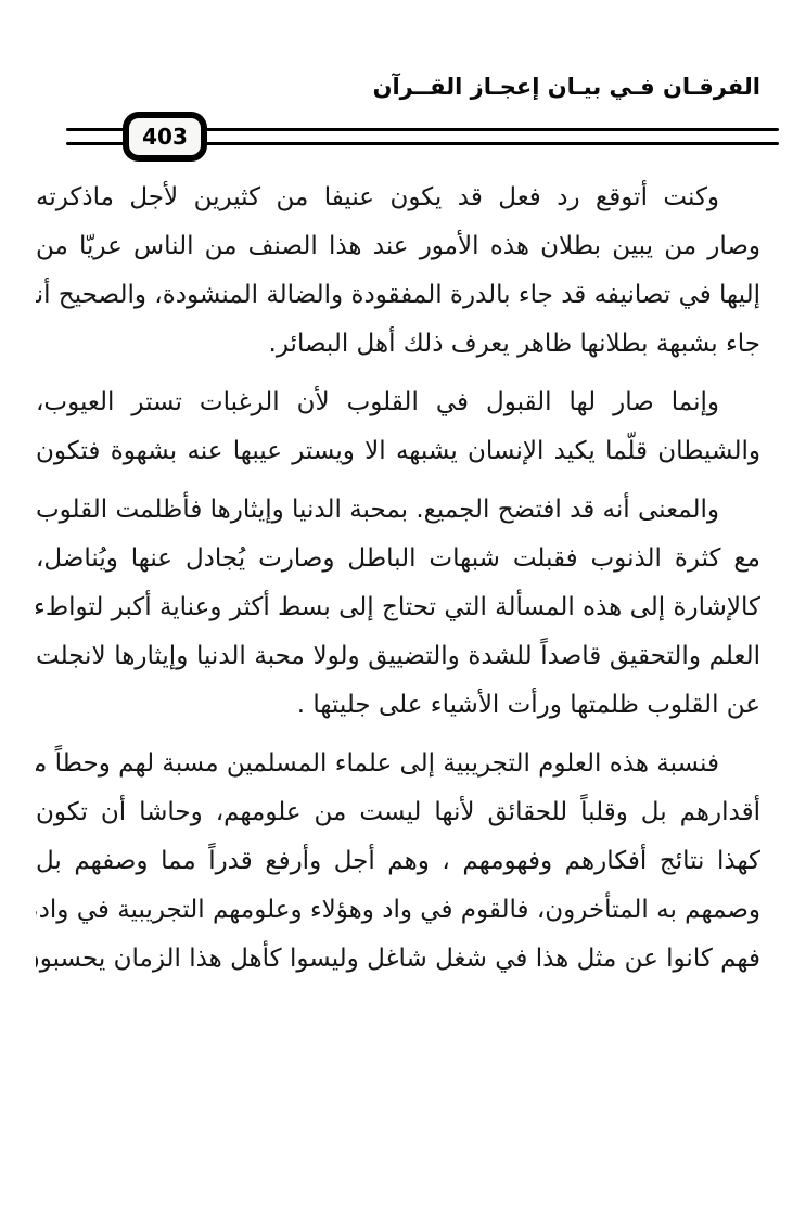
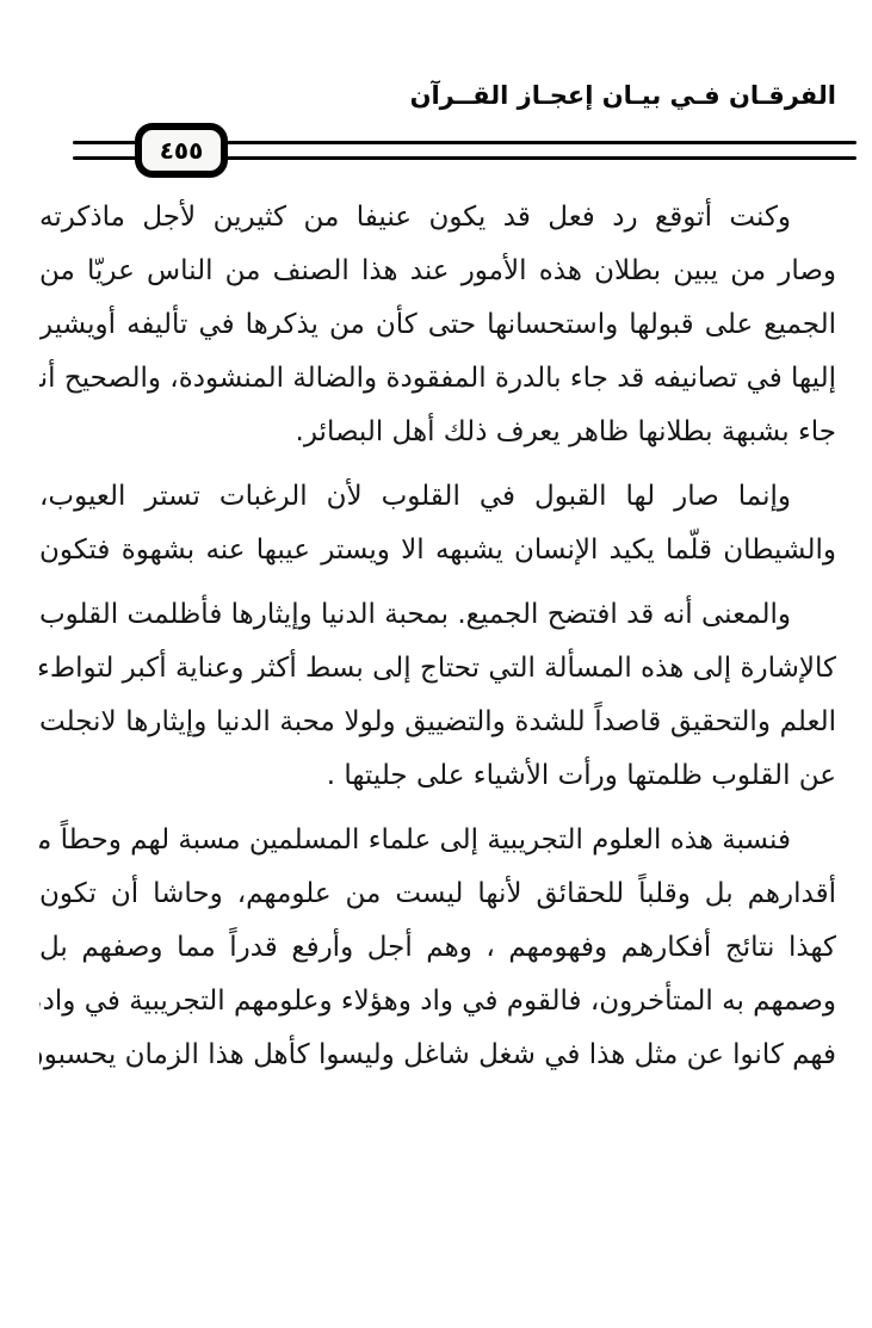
  الفرقـان فـي بيـان إعجـاز القــرآن
- 403
+ ٤٥٥
  وكنت أتوقع رد فعل قد يكون عنيفا من كثيرين لأجل ماذكرته
  وصار من يبين بطلان هذه الأمور عند هذا الصنف من الناس عريّا من
+ الجميع على قبولها واستحسانها حتى كأن من يذكرها في تأليفه أويشير
  إليها في تصانيفه قد جاء بالدرة المفقودة والضالة المنشودة، والصحيح أن
  جاء بشبهة بطلانها ظاهر يعرف ذلك أهل البصائر.
  وإنما صار لها القبول في القلوب لأن الرغبات تستر العيوب،
  والشيطان قلّما يكيد الإنسان يشبهه الا ويستر عيبها عنه بشهوة فتكون
  والمعنى أنه قد افتضح الجميع. بمحبة الدنيا وإيثارها فأظلمت القلوب
- مع كثرة الذنوب فقبلت شبهات الباطل وصارت يُجادل عنها ويُناضل،
  كالإشارة إلى هذه المسألة التي تحتاج إلى بسط أكثر وعناية أكبر لتواطء
  العلم والتحقيق قاصداً للشدة والتضييق ولولا محبة الدنيا وإيثارها لانجلت
  عن القلوب ظلمتها ورأت الأشياء على جليتها .
  فنسبة هذه العلوم التجريبية إلى علماء المسلمين مسبة لهم وحطاً م
  أقدارهم بل وقلباً للحقائق لأنها ليست من علومهم، وحاشا أن تكون
  كهذا نتائج أفكارهم وفهومهم ، وهم أجل وأرفع قدراً مما وصفهم بل
  وصمهم به المتأخرون، فالقوم في واد وهؤلاء وعلومهم التجريبية في واد
  فهم كانوا عن مثل هذا في شغل شاغل وليسوا كأهل هذا الزمان يحسبو
